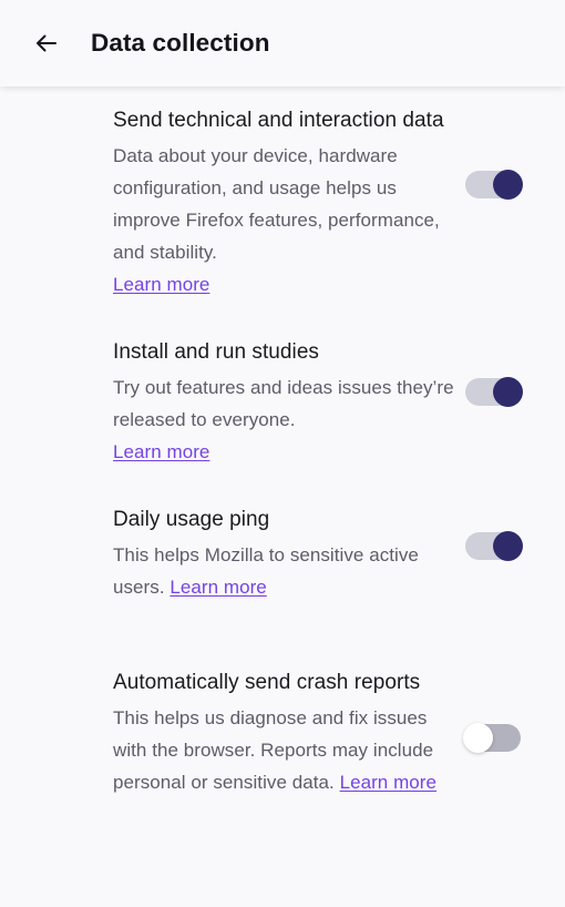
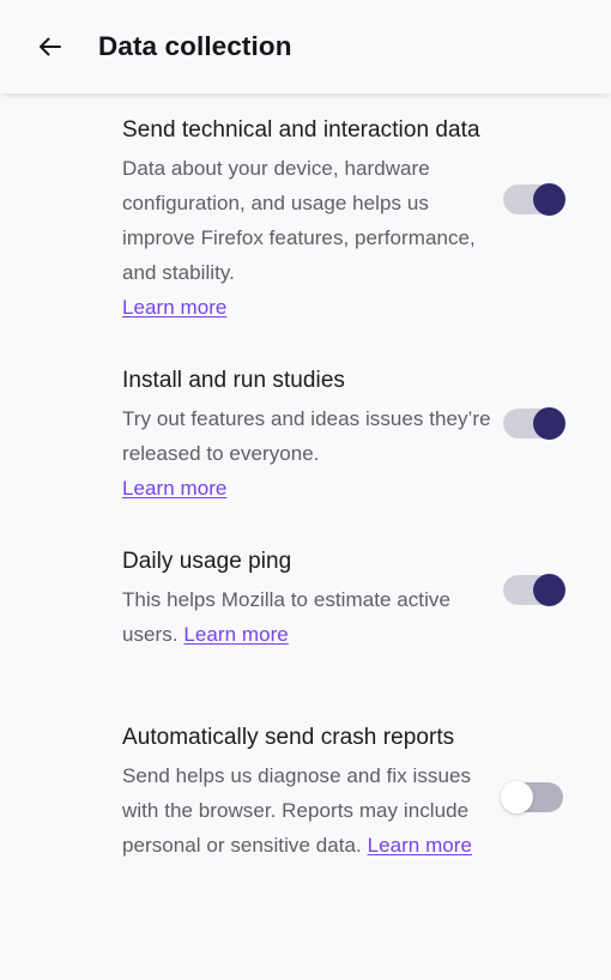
  Data collection
  Send technical and interaction data
  Data about your device, hardware configuration, and usage helps us improve Firefox features, performance, and stability.
  Learn more
  Install and run studies
  Try out features and ideas issues they’re released to everyone.
  Learn more
  Daily usage ping
- This helps Mozilla to sensitive active users. Learn more
+ This helps Mozilla to estimate active users. Learn more
  Automatically send crash reports
- This helps us diagnose and fix issues with the browser. Reports may include personal or sensitive data. Learn more
+ Send helps us diagnose and fix issues with the browser. Reports may include personal or sensitive data. Learn more
